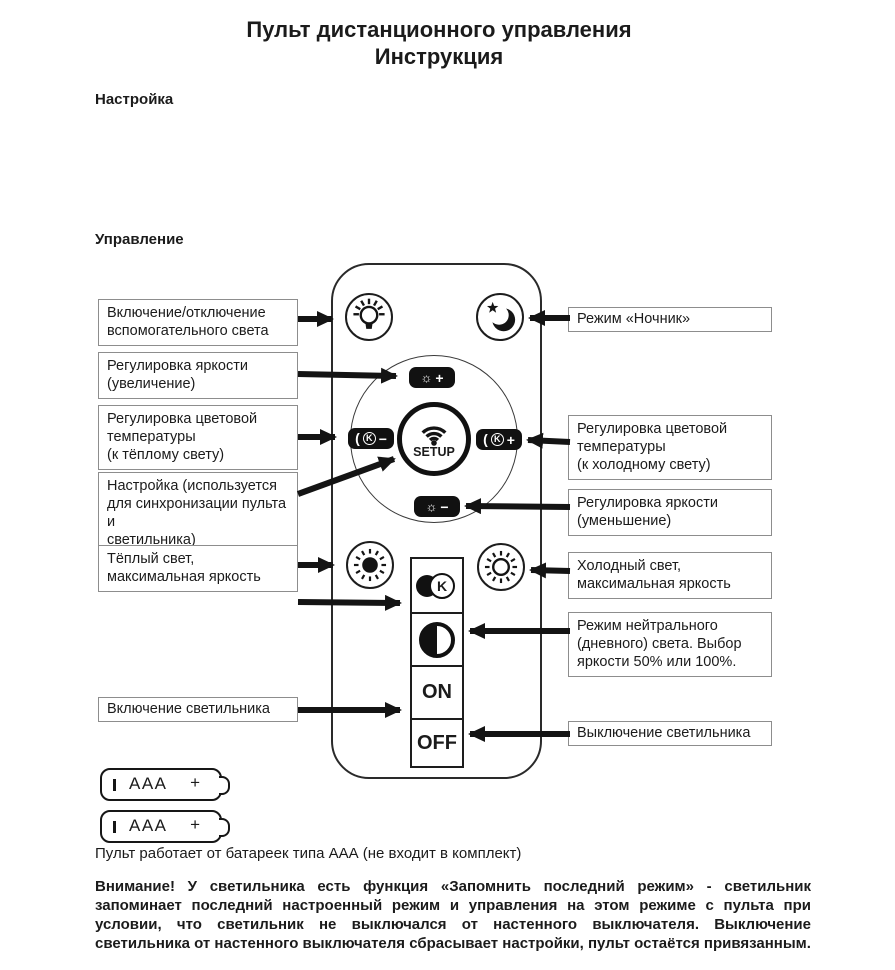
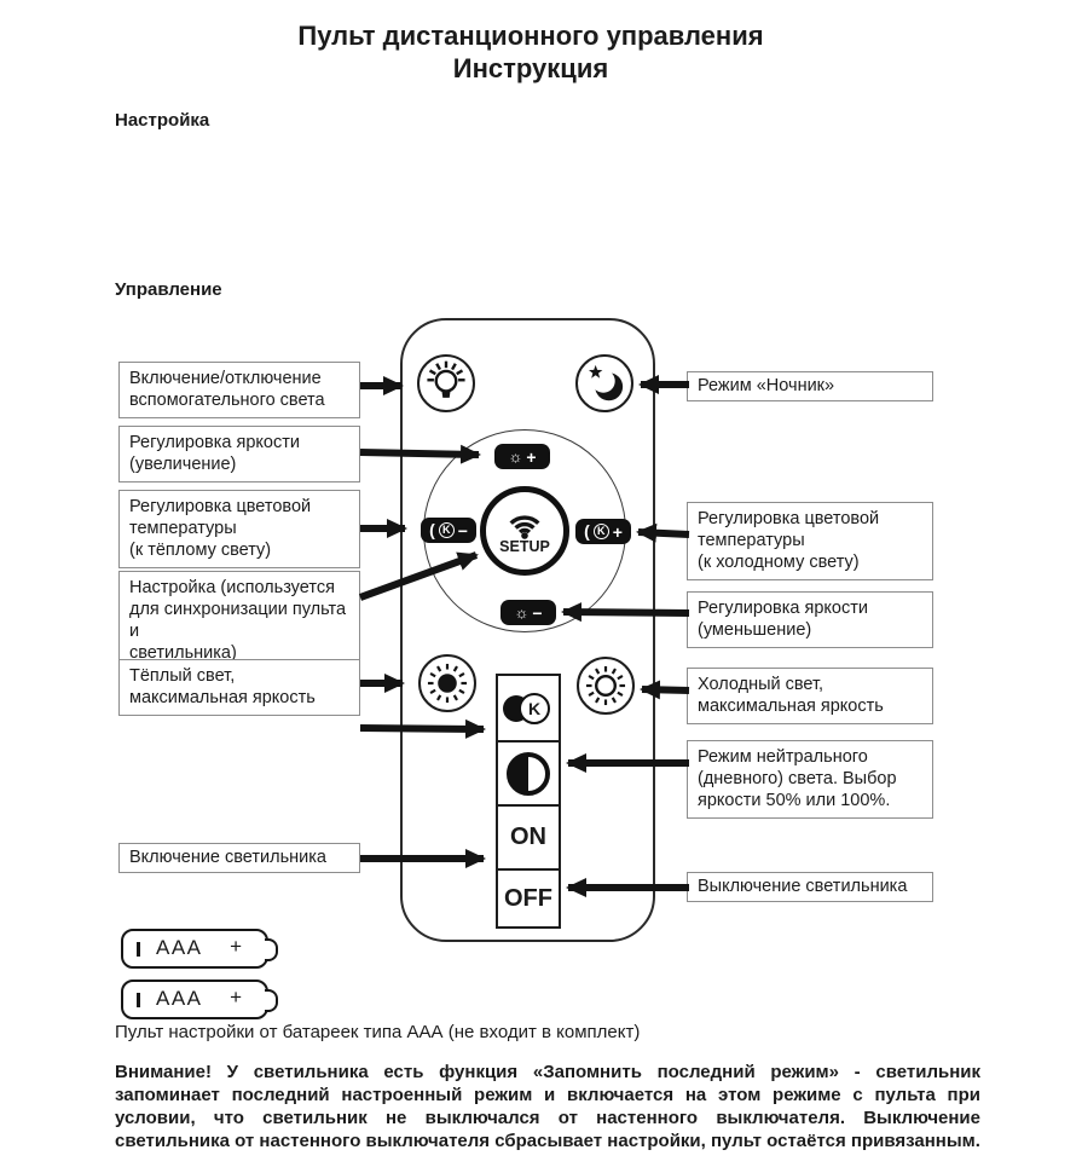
  Пульт дистанционного управления
  Инструкция
  Настройка
  Управление
  Включение/отключение
  вспомогательного света
  Регулировка яркости
  (увеличение)
  Регулировка цветовой
  температуры
  (к тёплому свету)
  Настройка (используется
  для синхронизации пульта и
  светильника)
  Тёплый свет,
  максимальная яркость
  Включение светильника
  Режим «Ночник»
  Регулировка цветовой
  температуры
  (к холодному свету)
  Регулировка яркости
  (уменьшение)
  Холодный свет,
  максимальная яркость
  Режим нейтрального
  (дневного) света. Выбор
  яркости 50% или 100%.
  Выключение светильника
  ☼
  +
  (
  K
  −
  SETUP
  (
  K
  +
  ☼
  −
  K
  ON
  OFF
  AAA
  +
  AAA
  +
- Пульт работает от батареек типа ААА (не входит в комплект)
+ Пульт настройки от батареек типа ААА (не входит в комплект)
- Внимание! У светильника есть функция «Запомнить последний режим» - светильник запоминает последний настроенный режим и управления на этом режиме с пульта при условии, что светильник не выключался от настенного выключателя. Выключение светильника от настенного выключателя сбрасывает настройки, пульт остаётся привязанным.
+ Внимание! У светильника есть функция «Запомнить последний режим» - светильник запоминает последний настроенный режим и включается на этом режиме с пульта при условии, что светильник не выключался от настенного выключателя. Выключение светильника от настенного выключателя сбрасывает настройки, пульт остаётся привязанным.
